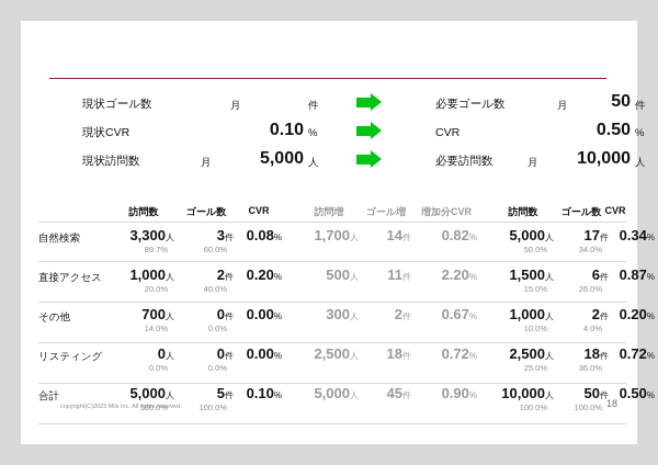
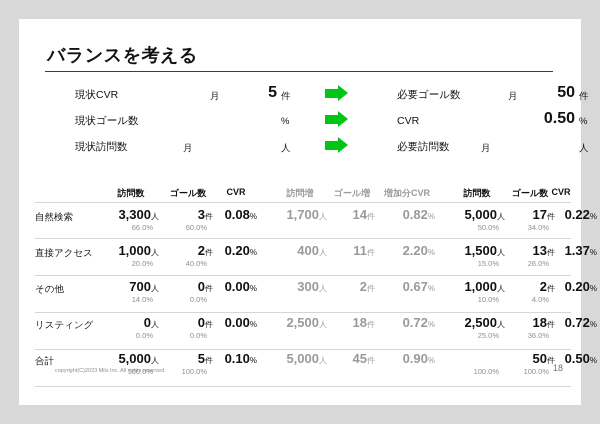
+ バランスを考える
- 現状ゴール数
+ 現状CVR
  月
+ 5
  件
  必要ゴール数
  月
  50
  件
- 現状CVR
+ 現状ゴール数
- 0.10
  %
  CVR
  0.50
  %
  現状訪問数
  月
- 5,000
  人
  必要訪問数
  月
- 10,000
  人
  訪問数
  ゴール数
  CVR
  訪問増
  ゴール増
  増加分CVR
  訪問数
  ゴール数
  CVR
  自然検索
  3,300人
- 89.7%
+ 66.0%
  3件
  60.0%
  0.08%
  1,700人
  14件
  0.82%
  5,000人
  50.0%
  17件
  34.0%
- 0.34%
+ 0.22%
  直接アクセス
  1,000人
  20.0%
  2件
  40.0%
  0.20%
- 500人
+ 400人
  11件
  2.20%
  1,500人
  15.0%
- 6件
+ 13件
  26.0%
- 0.87%
+ 1.37%
  その他
  700人
  14.0%
  0件
  0.0%
  0.00%
  300人
  2件
  0.67%
  1,000人
  10.0%
  2件
  4.0%
  0.20%
  リスティング
  0人
  0.0%
  0件
  0.0%
  0.00%
  2,500人
  18件
  0.72%
  2,500人
  25.0%
  18件
  36.0%
  0.72%
  合計
  5,000人
  100.0%
  5件
  100.0%
  0.10%
  5,000人
  45件
  0.90%
- 10,000人
  100.0%
  50件
  100.0%
  0.50%
  18
